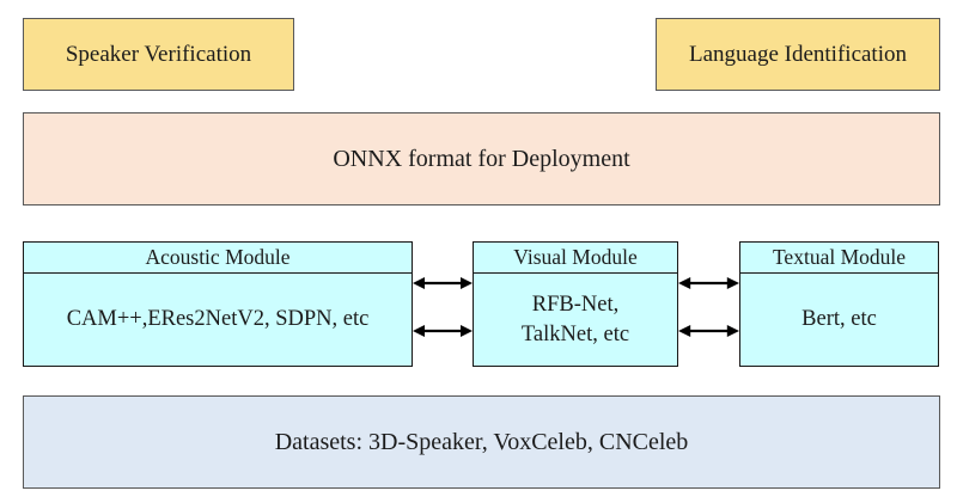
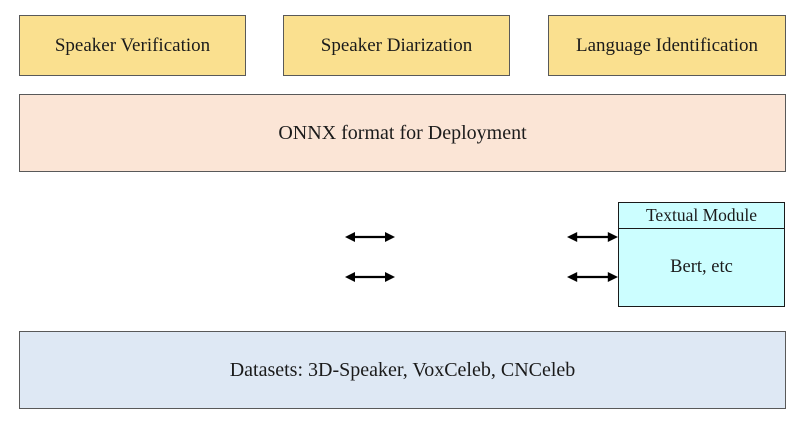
  Speaker Verification
+ Speaker Diarization
  Language Identification
  ONNX format for Deployment
- Acoustic Module
- CAM++,ERes2NetV2, SDPN, etc
- Visual Module
- RFB-Net,
- TalkNet, etc
  Textual Module
  Bert, etc
  Datasets: 3D-Speaker, VoxCeleb, CNCeleb
